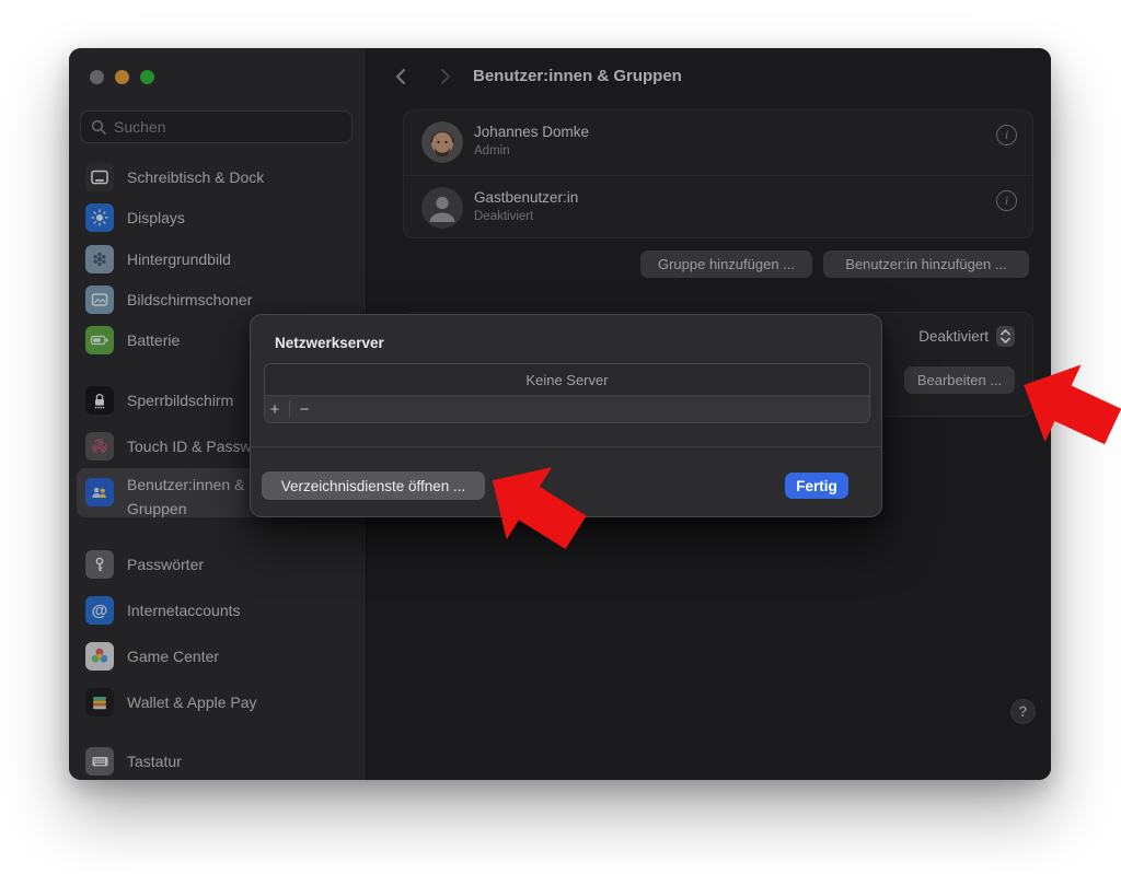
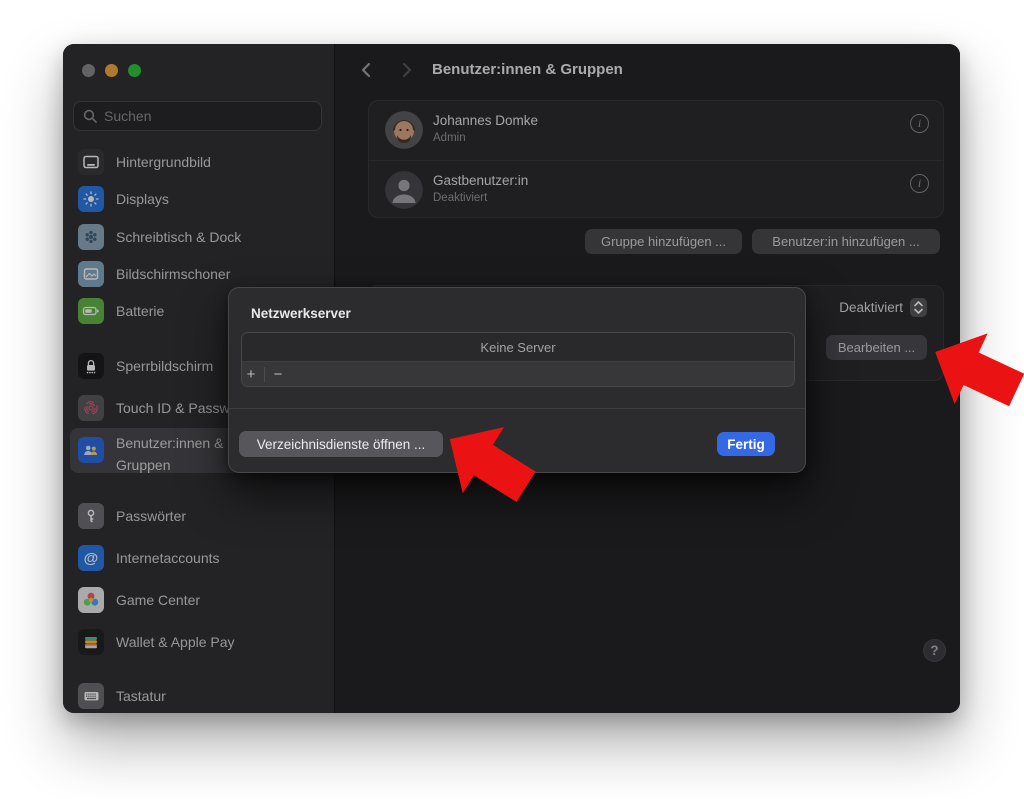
  Suchen
- Schreibtisch & Dock
+ Hintergrundbild
  Displays
- Hintergrundbild
+ Schreibtisch & Dock
  Bildschirmschoner
  Batterie
  Sperrbildschirm
  Touch ID & Passw
  Benutzer:innen &
  Gruppen
  Passwörter
  @
  Internetaccounts
  Game Center
  Wallet & Apple Pay
  Tastatur
  Benutzer:innen & Gruppen
  Johannes Domke
  Admin
  i
  Gastbenutzer:in
  Deaktiviert
  i
  Gruppe hinzufügen ...
  Benutzer:in hinzufügen ...
  Deaktiviert
  Bearbeiten ...
  ?
  Netzwerkserver
  Keine Server
  +
  −
  Verzeichnisdienste öffnen ...
  Fertig
